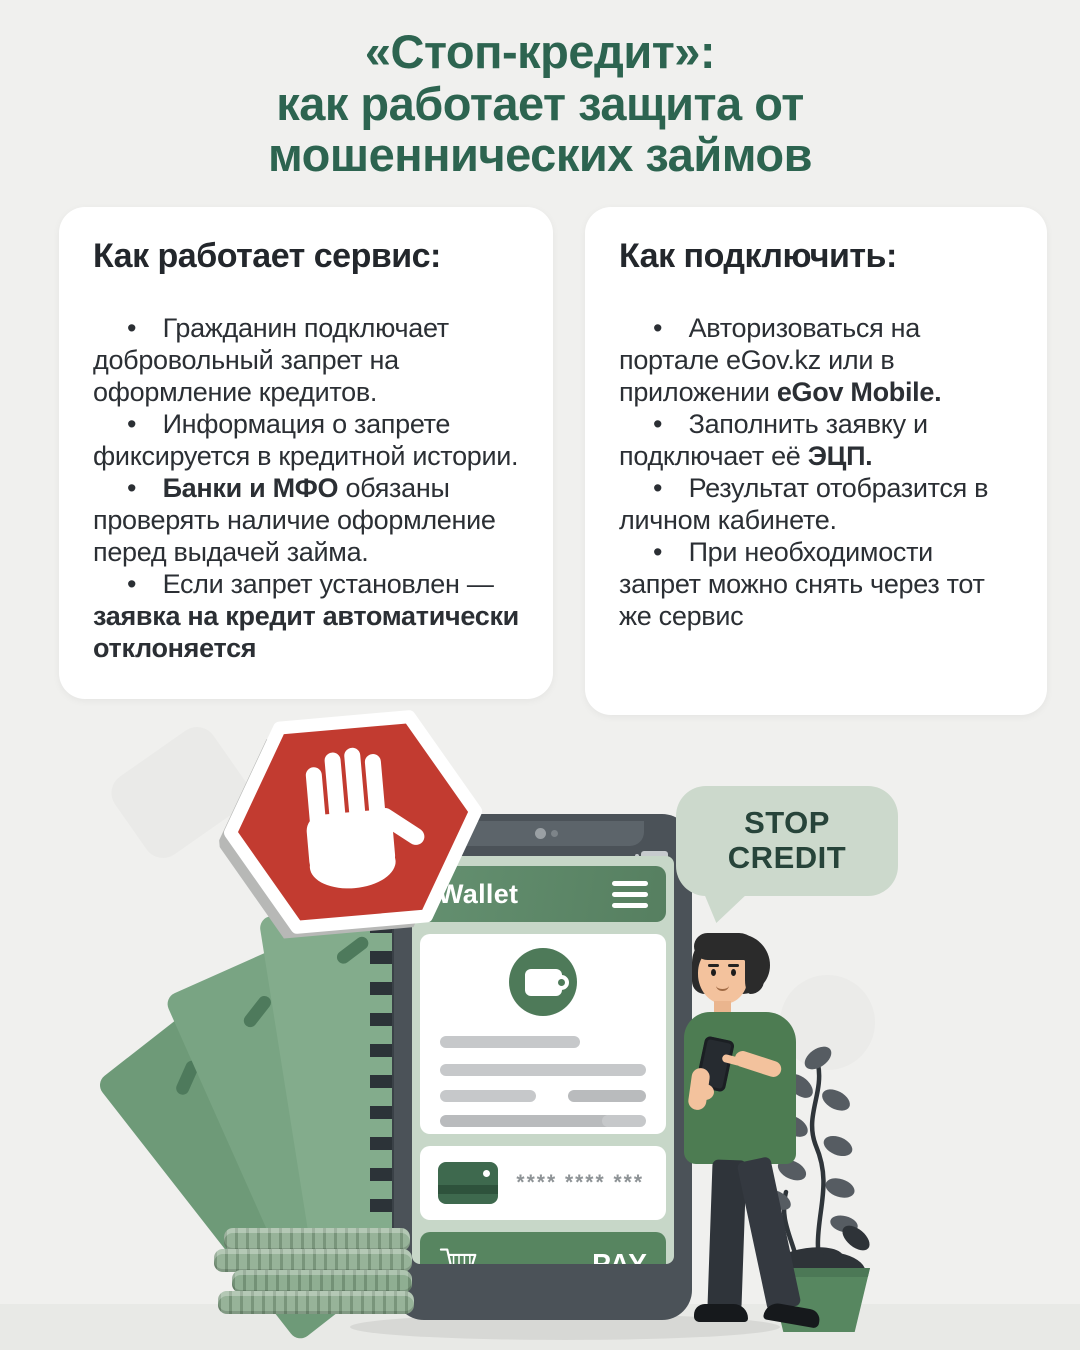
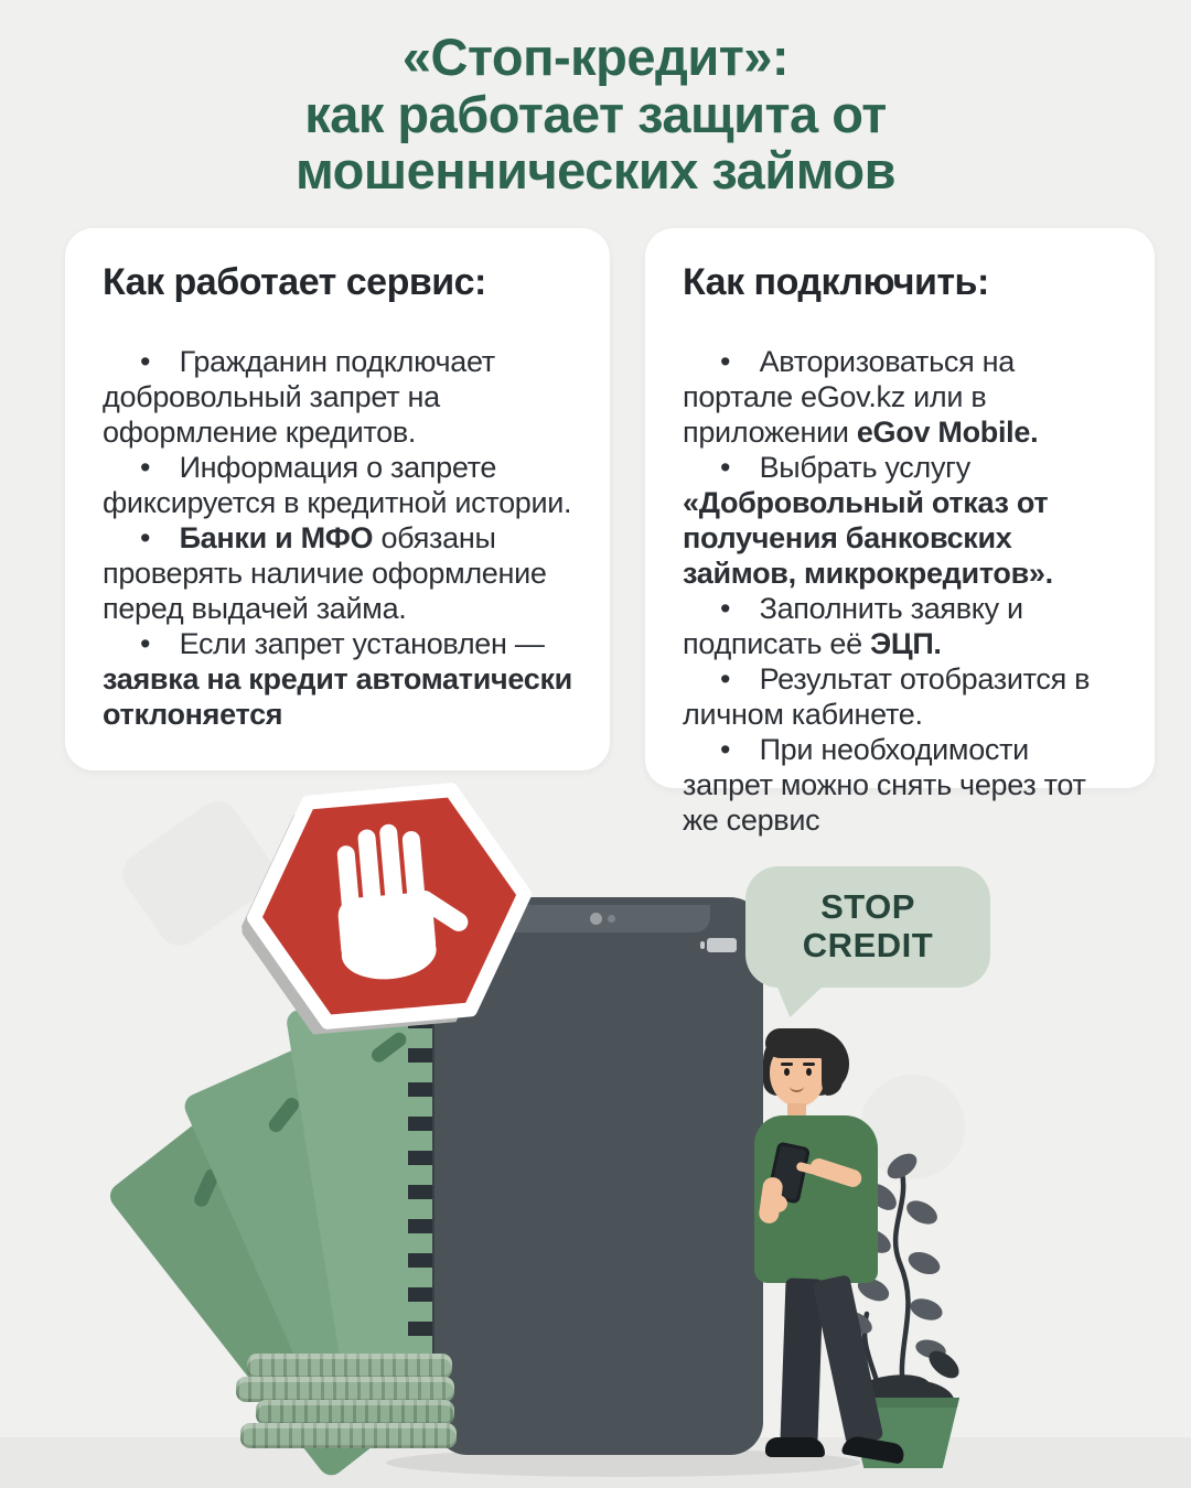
  «Стоп-кредит»:
  как работает защита от
  мошеннических займов
  Как работает сервис:
  • Гражданин подключает добровольный запрет на оформление кредитов.
  • Информация о запрете фиксируется в кредитной истории.
  • Банки и МФО обязаны проверять наличие оформление перед выдачей займа.
  • Если запрет установлен — заявка на кредит автоматически отклоняется
  Как подключить:
  • Авторизоваться на портале eGov.kz или в приложении eGov Mobile.
+ • Выбрать услугу «Добровольный отказ от получения банковских займов, микрокредитов».
- • Заполнить заявку и подключает её ЭЦП.
+ • Заполнить заявку и подписать её ЭЦП.
  • Результат отобразится в личном кабинете.
  • При необходимости запрет можно снять через тот же сервис
- Wallet
- **** **** ***
- PAY
  STOP
  CREDIT
